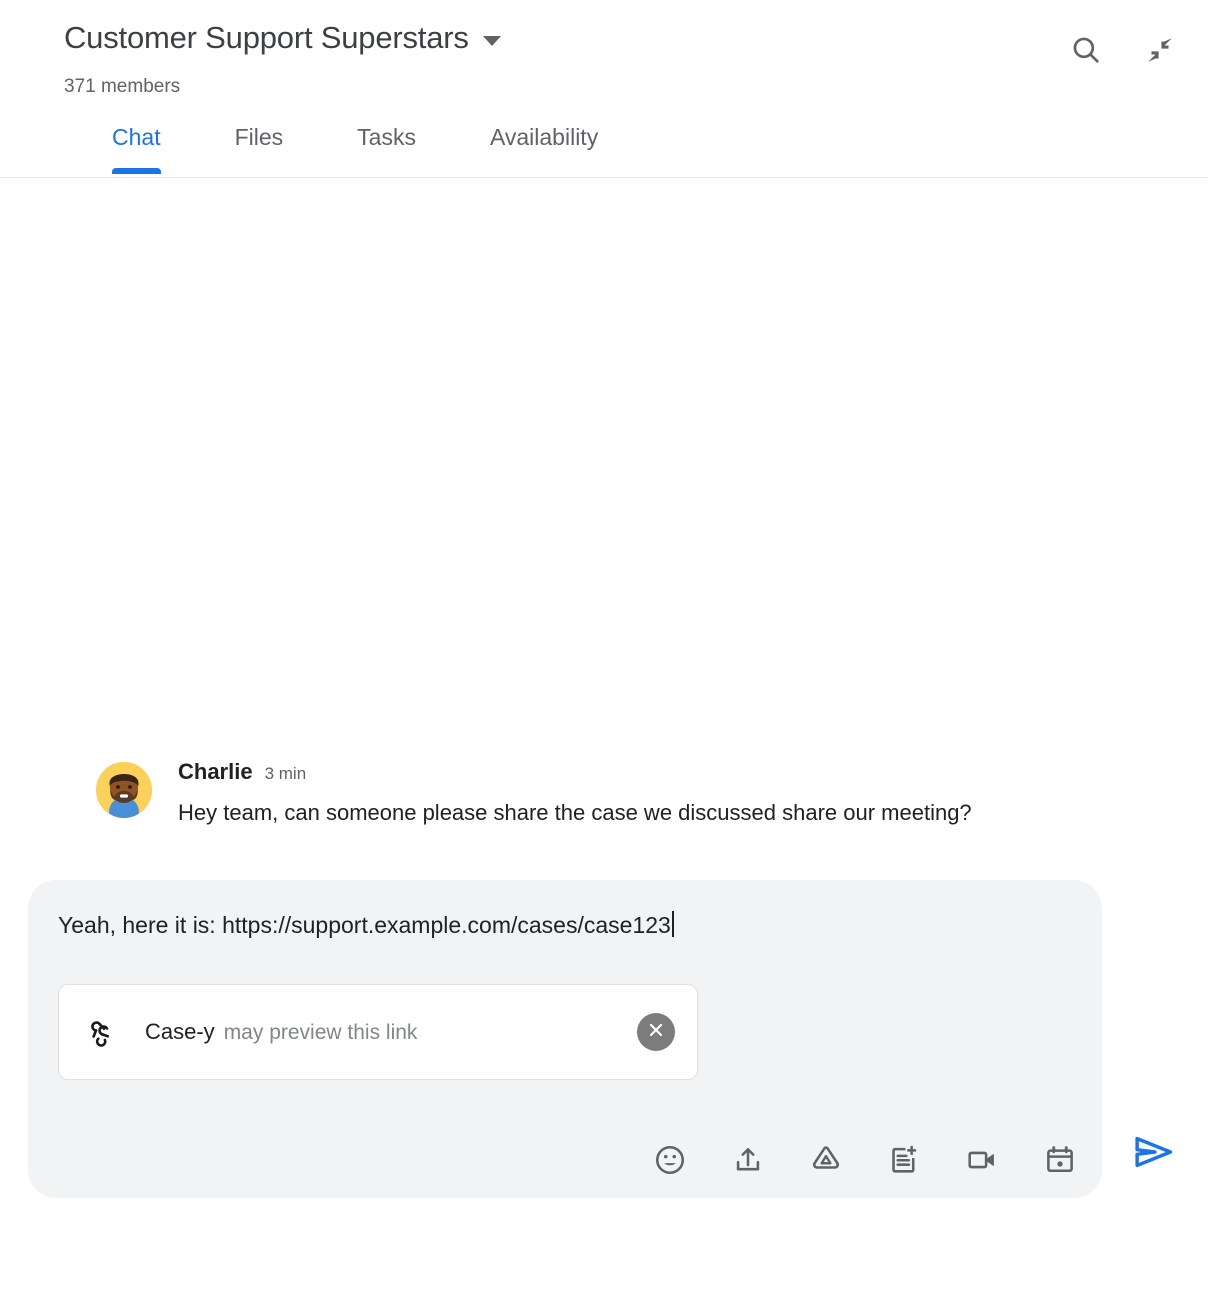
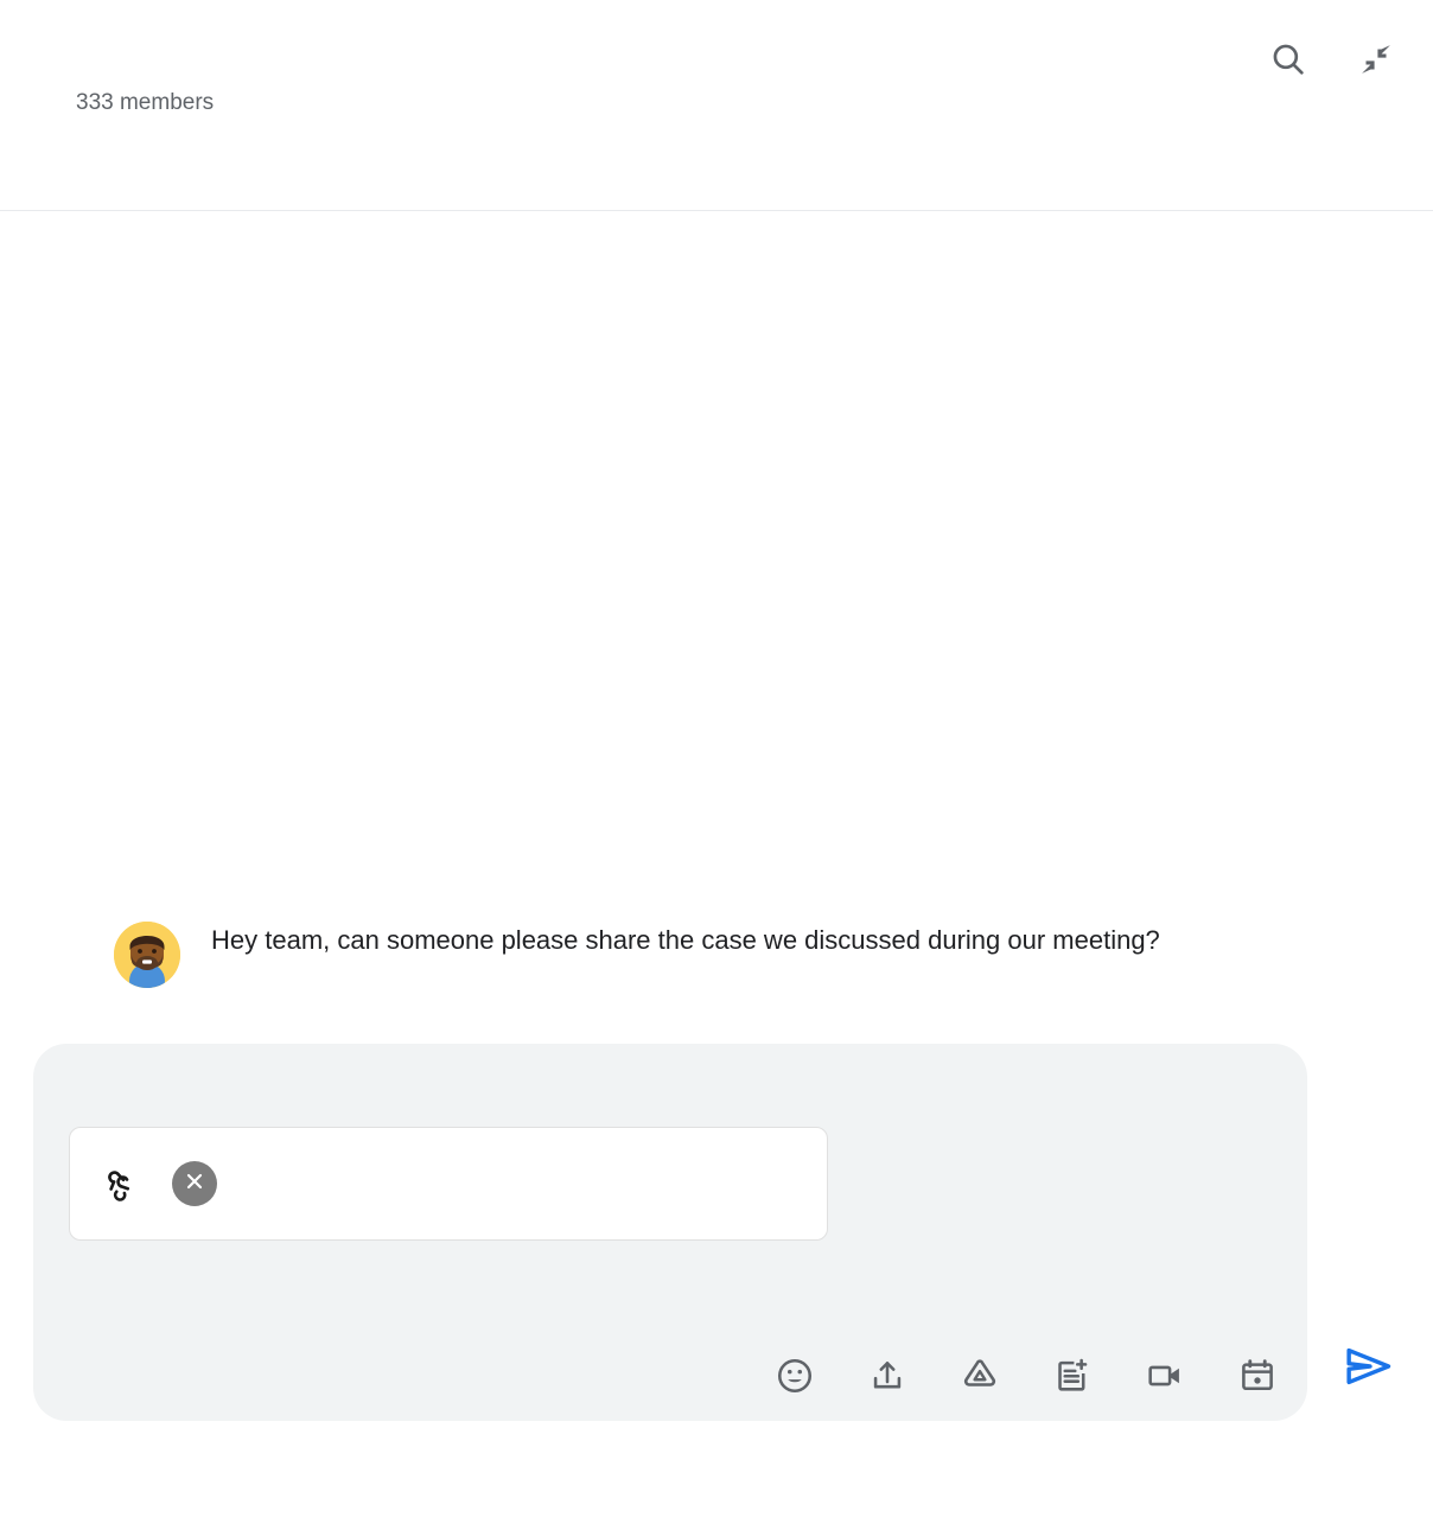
- Customer Support Superstars
- 371 members
+ 333 members
- Chat
- Files
- Tasks
- Availability
- Charlie
- 3 min
- Hey team, can someone please share the case we discussed share our meeting?
+ Hey team, can someone please share the case we discussed during our meeting?
- Yeah, here it is: https://support.example.com/cases/case123
- Case-y
- may preview this link
